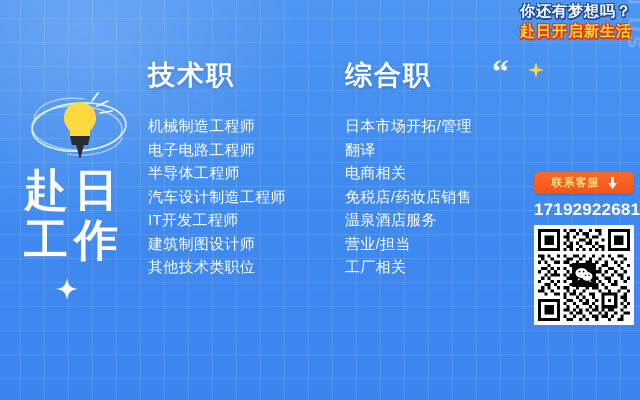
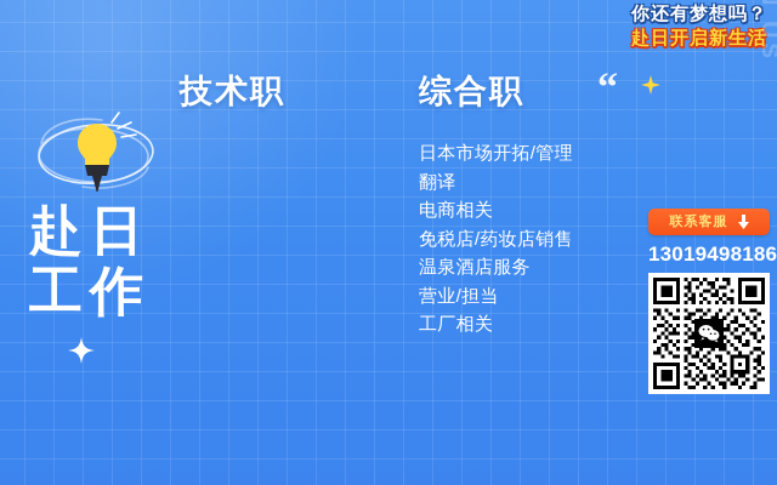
  你还有梦想吗？
  赴日开启新生活
  “
  赴日
  工作
  技术职
- 机械制造工程师
- 电子电路工程师
- 半导体工程师
- 汽车设计制造工程师
- IT开发工程师
- 建筑制图设计师
- 其他技术类职位
  综合职
  日本市场开拓/管理
  翻译
  电商相关
  免税店/药妆店销售
  温泉酒店服务
  营业/担当
  工厂相关
  联系客服
- 17192922681
+ 13019498186
